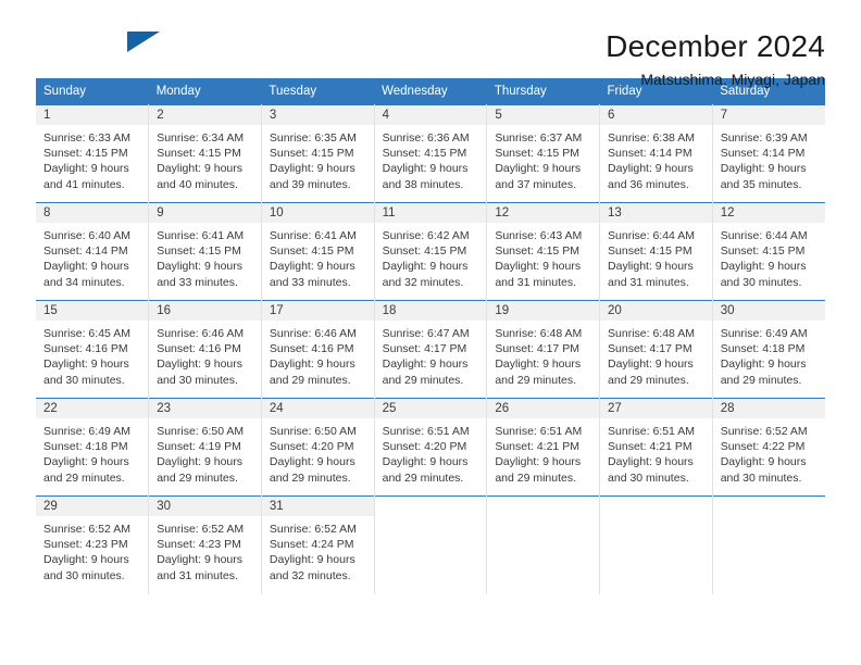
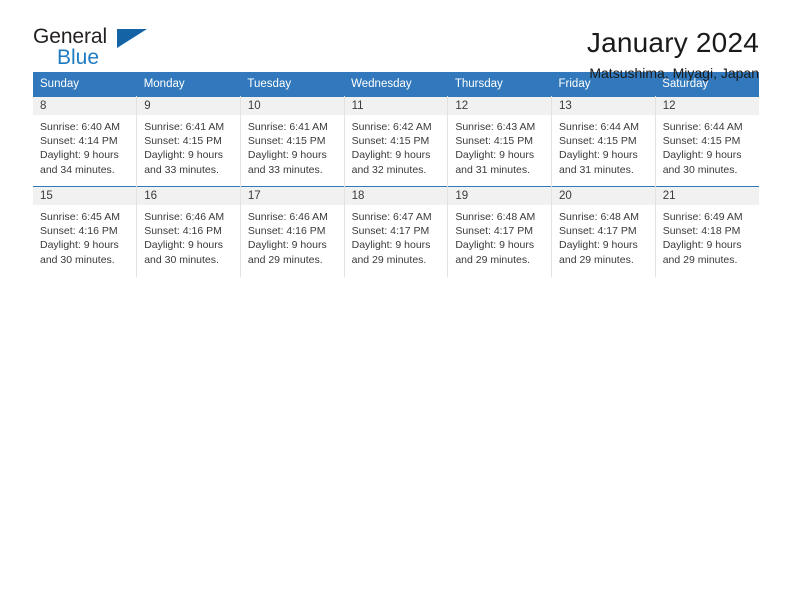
+ General
+ Blue
- December 2024
+ January 2024
  Matsushima, Miyagi, Japan
  Sunday	Monday	Tuesday	Wednesday	Thursday	Friday	Saturday
- 1Sunrise: 6:33 AMSunset: 4:15 PMDaylight: 9 hoursand 41 minutes.	2Sunrise: 6:34 AMSunset: 4:15 PMDaylight: 9 hoursand 40 minutes.	3Sunrise: 6:35 AMSunset: 4:15 PMDaylight: 9 hoursand 39 minutes.	4Sunrise: 6:36 AMSunset: 4:15 PMDaylight: 9 hoursand 38 minutes.	5Sunrise: 6:37 AMSunset: 4:15 PMDaylight: 9 hoursand 37 minutes.	6Sunrise: 6:38 AMSunset: 4:14 PMDaylight: 9 hoursand 36 minutes.	7Sunrise: 6:39 AMSunset: 4:14 PMDaylight: 9 hoursand 35 minutes.
  8Sunrise: 6:40 AMSunset: 4:14 PMDaylight: 9 hoursand 34 minutes.	9Sunrise: 6:41 AMSunset: 4:15 PMDaylight: 9 hoursand 33 minutes.	10Sunrise: 6:41 AMSunset: 4:15 PMDaylight: 9 hoursand 33 minutes.	11Sunrise: 6:42 AMSunset: 4:15 PMDaylight: 9 hoursand 32 minutes.	12Sunrise: 6:43 AMSunset: 4:15 PMDaylight: 9 hoursand 31 minutes.	13Sunrise: 6:44 AMSunset: 4:15 PMDaylight: 9 hoursand 31 minutes.	12Sunrise: 6:44 AMSunset: 4:15 PMDaylight: 9 hoursand 30 minutes.
- 15Sunrise: 6:45 AMSunset: 4:16 PMDaylight: 9 hoursand 30 minutes.	16Sunrise: 6:46 AMSunset: 4:16 PMDaylight: 9 hoursand 30 minutes.	17Sunrise: 6:46 AMSunset: 4:16 PMDaylight: 9 hoursand 29 minutes.	18Sunrise: 6:47 AMSunset: 4:17 PMDaylight: 9 hoursand 29 minutes.	19Sunrise: 6:48 AMSunset: 4:17 PMDaylight: 9 hoursand 29 minutes.	20Sunrise: 6:48 AMSunset: 4:17 PMDaylight: 9 hoursand 29 minutes.	30Sunrise: 6:49 AMSunset: 4:18 PMDaylight: 9 hoursand 29 minutes.
+ 15Sunrise: 6:45 AMSunset: 4:16 PMDaylight: 9 hoursand 30 minutes.	16Sunrise: 6:46 AMSunset: 4:16 PMDaylight: 9 hoursand 30 minutes.	17Sunrise: 6:46 AMSunset: 4:16 PMDaylight: 9 hoursand 29 minutes.	18Sunrise: 6:47 AMSunset: 4:17 PMDaylight: 9 hoursand 29 minutes.	19Sunrise: 6:48 AMSunset: 4:17 PMDaylight: 9 hoursand 29 minutes.	20Sunrise: 6:48 AMSunset: 4:17 PMDaylight: 9 hoursand 29 minutes.	21Sunrise: 6:49 AMSunset: 4:18 PMDaylight: 9 hoursand 29 minutes.
- 22Sunrise: 6:49 AMSunset: 4:18 PMDaylight: 9 hoursand 29 minutes.	23Sunrise: 6:50 AMSunset: 4:19 PMDaylight: 9 hoursand 29 minutes.	24Sunrise: 6:50 AMSunset: 4:20 PMDaylight: 9 hoursand 29 minutes.	25Sunrise: 6:51 AMSunset: 4:20 PMDaylight: 9 hoursand 29 minutes.	26Sunrise: 6:51 AMSunset: 4:21 PMDaylight: 9 hoursand 29 minutes.	27Sunrise: 6:51 AMSunset: 4:21 PMDaylight: 9 hoursand 30 minutes.	28Sunrise: 6:52 AMSunset: 4:22 PMDaylight: 9 hoursand 30 minutes.
- 29Sunrise: 6:52 AMSunset: 4:23 PMDaylight: 9 hoursand 30 minutes.	30Sunrise: 6:52 AMSunset: 4:23 PMDaylight: 9 hoursand 31 minutes.	31Sunrise: 6:52 AMSunset: 4:24 PMDaylight: 9 hoursand 32 minutes.
